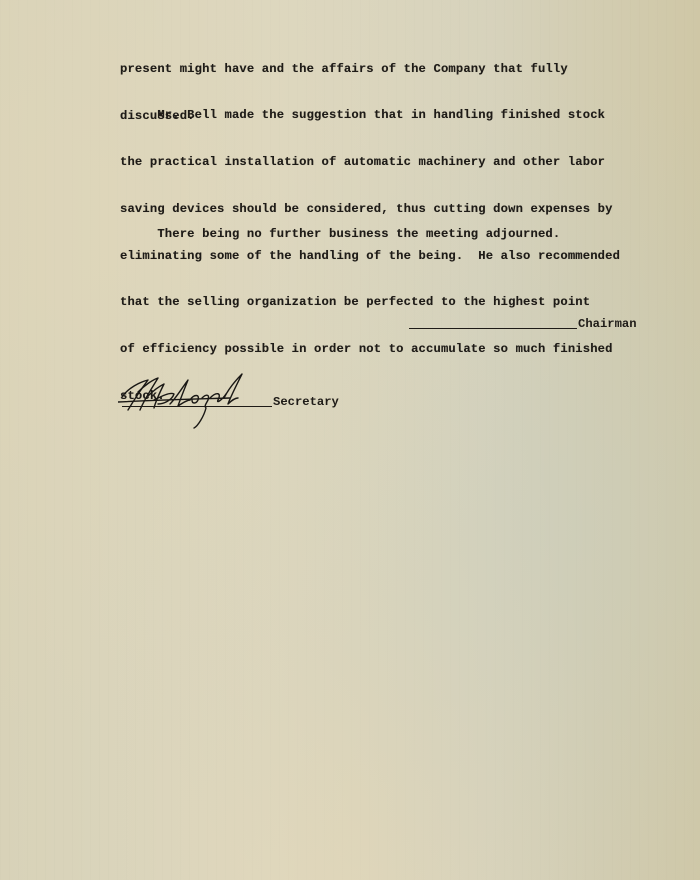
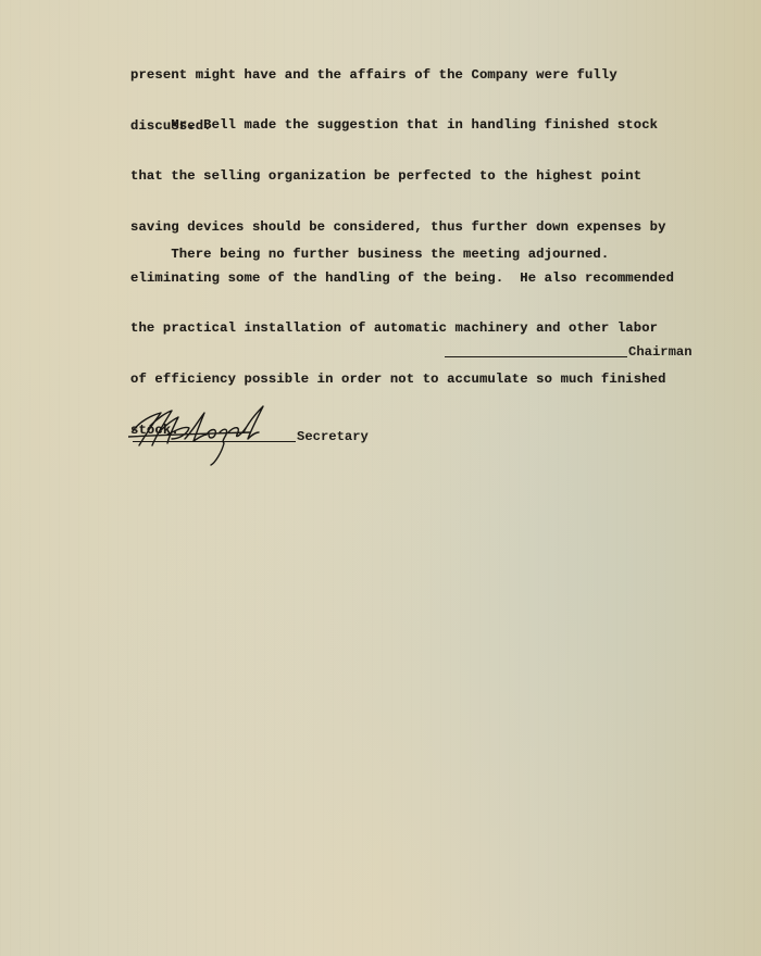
- present might have and the affairs of the Company that fully
+ present might have and the affairs of the Company were fully
  discussed.
  Mr. Bell made the suggestion that in handling finished stock
- the practical installation of automatic machinery and other labor
+ that the selling organization be perfected to the highest point
- saving devices should be considered, thus cutting down expenses by
+ saving devices should be considered, thus further down expenses by
  eliminating some of the handling of the being. He also recommended
- that the selling organization be perfected to the highest point
+ the practical installation of automatic machinery and other labor
  of efficiency possible in order not to accumulate so much finished
  stock
  There being no further business the meeting adjourned.
  Chairman
  Secretary
